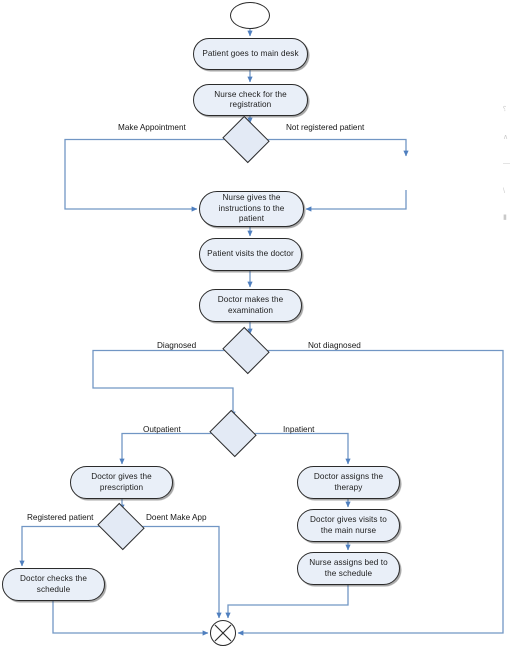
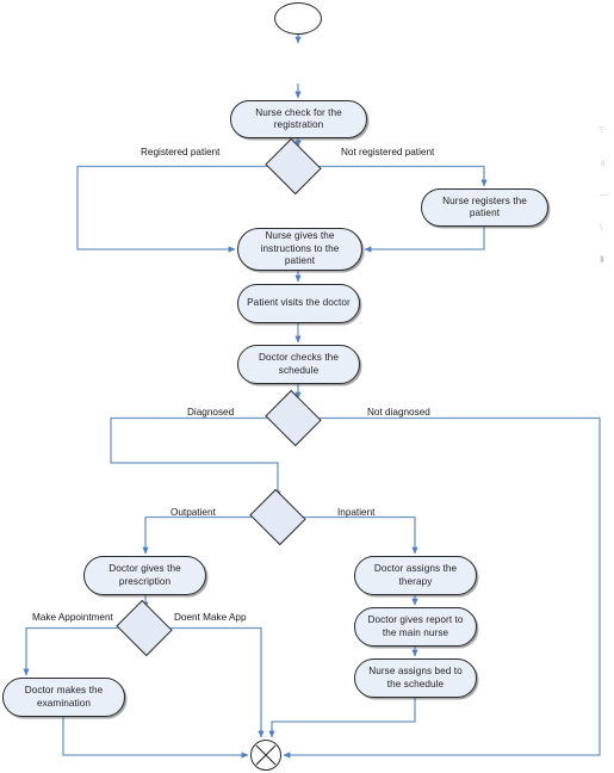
- Patient goes to main desk
  Nurse check for the registration
+ Nurse registers the patient
  Nurse gives the instructions to the patient
  Patient visits the doctor
- Doctor makes the examination
+ Doctor checks the schedule
  Doctor gives the prescription
- Doctor checks the schedule
+ Doctor makes the examination
  Doctor assigns the therapy
- Doctor gives visits to the main nurse
+ Doctor gives report to the main nurse
  Nurse assigns bed to the schedule
- Make Appointment
+ Registered patient
  Not registered patient
  Diagnosed
  Not diagnosed
  Outpatient
  Inpatient
- Registered patient
+ Make Appointment
  Doent Make App
